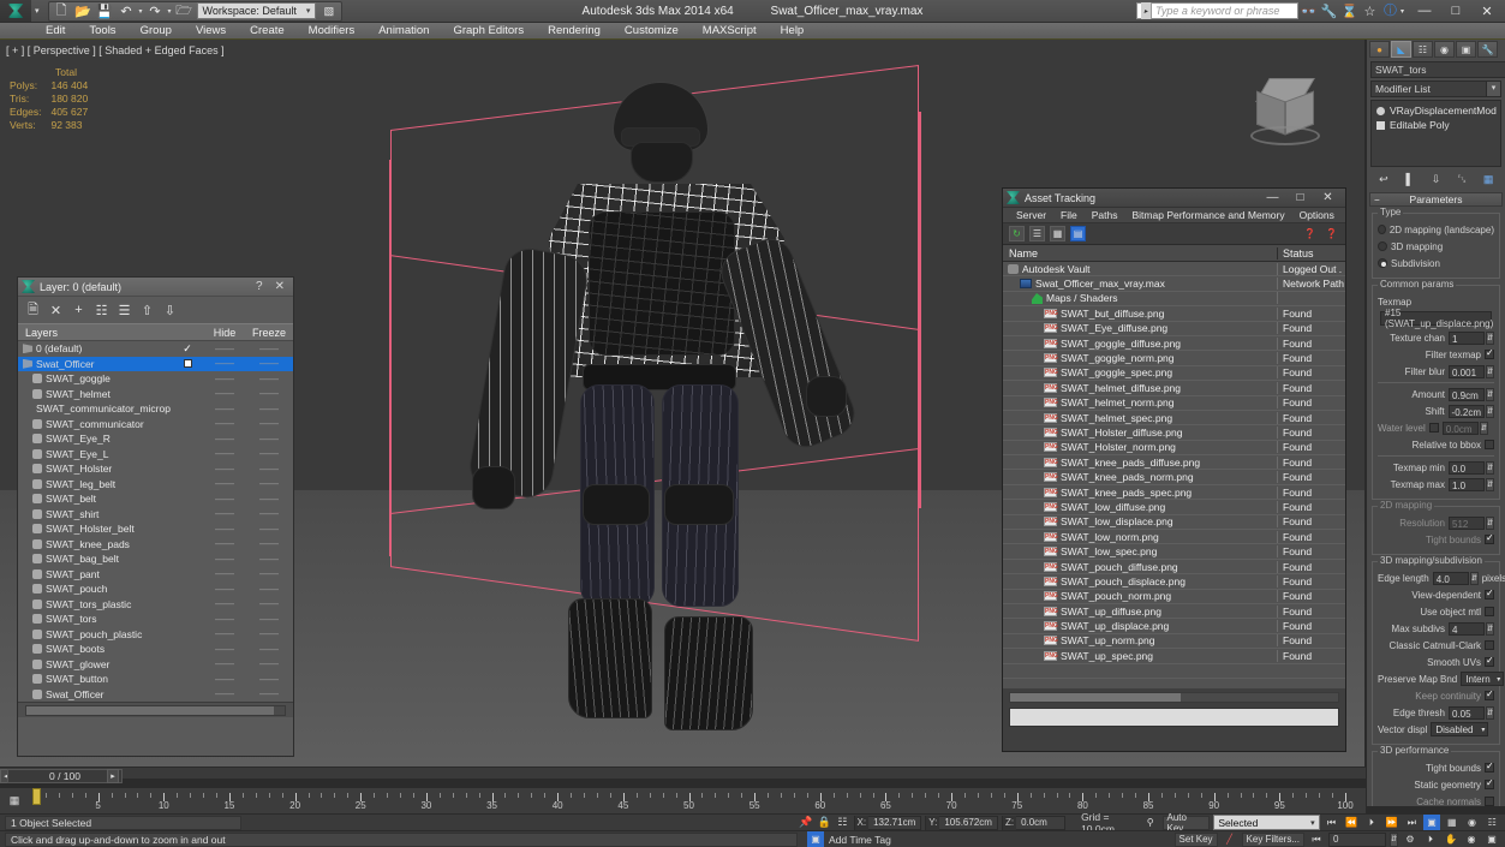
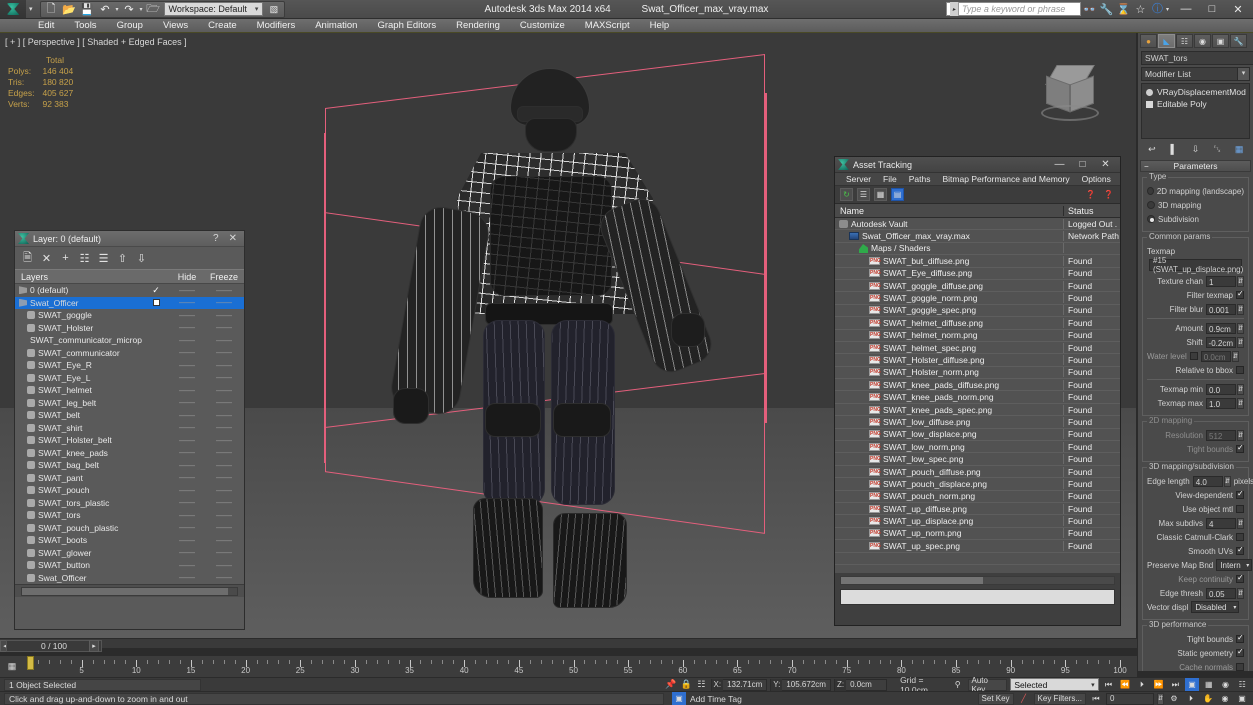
  🗋
  📂
  💾
  ↶
  ↷
  🗁
  Workspace: Default
  ▧
  Autodesk 3ds Max 2014 x64 Swat_Officer_max_vray.max
  Type a keyword or phrase
  👓
  🔧
  ⌛
  ☆
  ⓘ
  —
  □
  ✕
  Edit
  Tools
  Group
  Views
  Create
  Modifiers
  Animation
  Graph Editors
  Rendering
  Customize
  MAXScript
  Help
  [ + ] [ Perspective ] [ Shaded + Edged Faces ]
  Total
  Polys:	146 404
  Tris:	180 820
  Edges:	405 627
  Verts:	92 383
  Layer: 0 (default)
  ?
  ✕
  🗎
  ✕
  +
  ☷
  ☰
  ⇧
  ⇩
  Layers
  Hide
  Freeze
  0 (default)
  ✓
  ——
  ——
  Swat_Officer
  ——
  ——
  SWAT_goggle
  ——
  ——
- SWAT_helmet
+ SWAT_Holster
  ——
  ——
  SWAT_communicator_microp
  ——
  ——
  SWAT_communicator
  ——
  ——
  SWAT_Eye_R
  ——
  ——
  SWAT_Eye_L
  ——
  ——
- SWAT_Holster
+ SWAT_helmet
  ——
  ——
  SWAT_leg_belt
  ——
  ——
  SWAT_belt
  ——
  ——
  SWAT_shirt
  ——
  ——
  SWAT_Holster_belt
  ——
  ——
  SWAT_knee_pads
  ——
  ——
  SWAT_bag_belt
  ——
  ——
  SWAT_pant
  ——
  ——
  SWAT_pouch
  ——
  ——
  SWAT_tors_plastic
  ——
  ——
  SWAT_tors
  ——
  ——
  SWAT_pouch_plastic
  ——
  ——
  SWAT_boots
  ——
  ——
  SWAT_glower
  ——
  ——
  SWAT_button
  ——
  ——
  Swat_Officer
  ——
  ——
  Asset Tracking
  —
  □
  ✕
  Server
  File
  Paths
  Bitmap Performance and Memory
  Options
  ↻
  ☰
  ▦
  ▤
  ❓
  ❓
  Name
  Status
  Autodesk Vault
  Logged Out .
  Swat_Officer_max_vray.max
  Network Path
  Maps / Shaders
  SWAT_but_diffuse.png
  Found
  SWAT_Eye_diffuse.png
  Found
  SWAT_goggle_diffuse.png
  Found
  SWAT_goggle_norm.png
  Found
  SWAT_goggle_spec.png
  Found
  SWAT_helmet_diffuse.png
  Found
  SWAT_helmet_norm.png
  Found
  SWAT_helmet_spec.png
  Found
  SWAT_Holster_diffuse.png
  Found
  SWAT_Holster_norm.png
  Found
  SWAT_knee_pads_diffuse.png
  Found
  SWAT_knee_pads_norm.png
  Found
  SWAT_knee_pads_spec.png
  Found
  SWAT_low_diffuse.png
  Found
  SWAT_low_displace.png
  Found
  SWAT_low_norm.png
  Found
  SWAT_low_spec.png
  Found
  SWAT_pouch_diffuse.png
  Found
  SWAT_pouch_displace.png
  Found
  SWAT_pouch_norm.png
  Found
  SWAT_up_diffuse.png
  Found
  SWAT_up_displace.png
  Found
  SWAT_up_norm.png
  Found
  SWAT_up_spec.png
  Found
  ●
  ◣
  ☷
  ◉
  ▣
  🔧
  SWAT_tors
  Modifier List
  VRayDisplacementMod
  Editable Poly
  ↩
  ▌
  ⇩
  ␃
  ▦
  −
  Parameters
  Type
  2D mapping (landscape)
  3D mapping
  Subdivision
  Common params
  Texmap
  #15 (SWAT_up_displace.png)
  Texture chan
  1
  Filter texmap
  Filter blur
  0.001
  Amount
  0.9cm
  Shift
  -0.2cm
  Water level
  0.0cm
  Relative to bbox
  Texmap min
  0.0
  Texmap max
  1.0
  2D mapping
  Resolution
  512
  Tight bounds
  3D mapping/subdivision
  Edge length
  4.0
  pixels
  View-dependent
  Use object mtl
  Max subdivs
  4
  Classic Catmull-Clark
  Smooth UVs
  Preserve Map Bnd
  Intern
  Keep continuity
  Edge thresh
  0.05
  Vector displ
  Disabled
  3D performance
  Tight bounds
  Static geometry
  Cache normals
  0 / 100
  ▦
  5
  10
  15
  20
  25
  30
  35
  40
  45
  50
  55
  60
  65
  70
  75
  80
  85
  90
  95
  100
  1 Object Selected
  📌
  🔒
  ☷
  X:
  132.71cm
  Y:
  105.672cm
  Z:
  0.0cm
  Grid = 10.0cm
  ⚲
  Auto Key
  Selected
  ⏮
  ⏪
  ⏵
  ⏩
  ⏭
  ▣
  ▦
  ◉
  ☷
  Click and drag up-and-down to zoom in and out
  ▣
  Add Time Tag
  Set Key
  ╱
  Key Filters...
  ⏮
  0
  ⚙
  ⏵
  ✋
  ◉
  ▣
